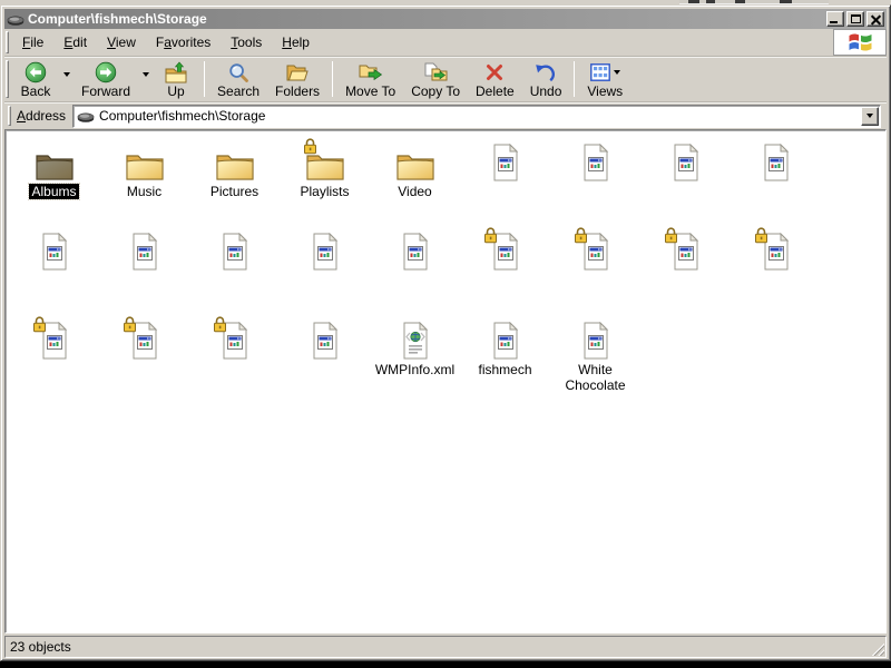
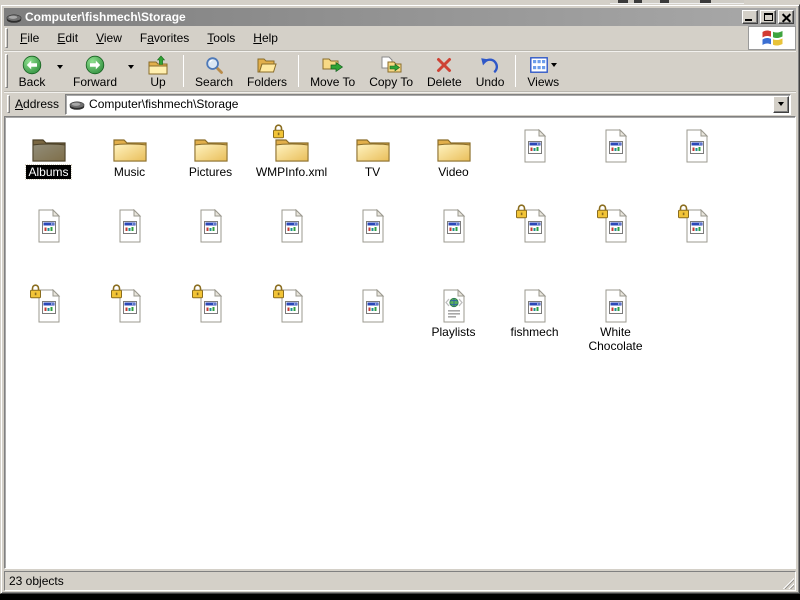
  Computer\fishmech\Storage
  File
  Edit
  View
  Favorites
  Tools
  Help
  Back
  Forward
  Up
  Search
  Folders
  Move To
  Copy To
  Delete
  Undo
  Views
  Address
  Computer\fishmech\Storage
  Albums
  Music
  Pictures
- Playlists
+ WMPInfo.xml
+ TV
  Video
- WMPInfo.xml
+ Playlists
  fishmech
  White Chocolate
  23 objects
